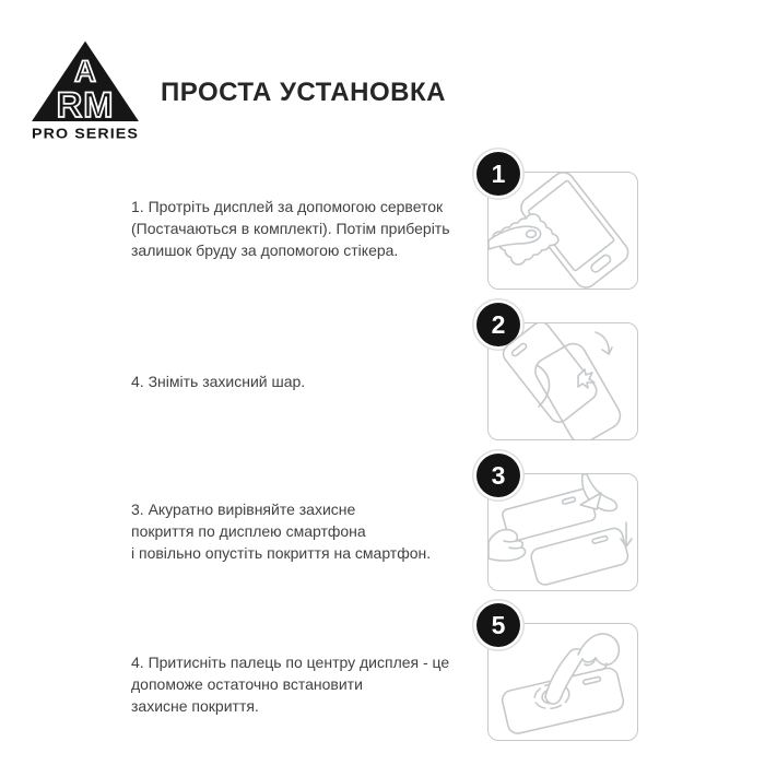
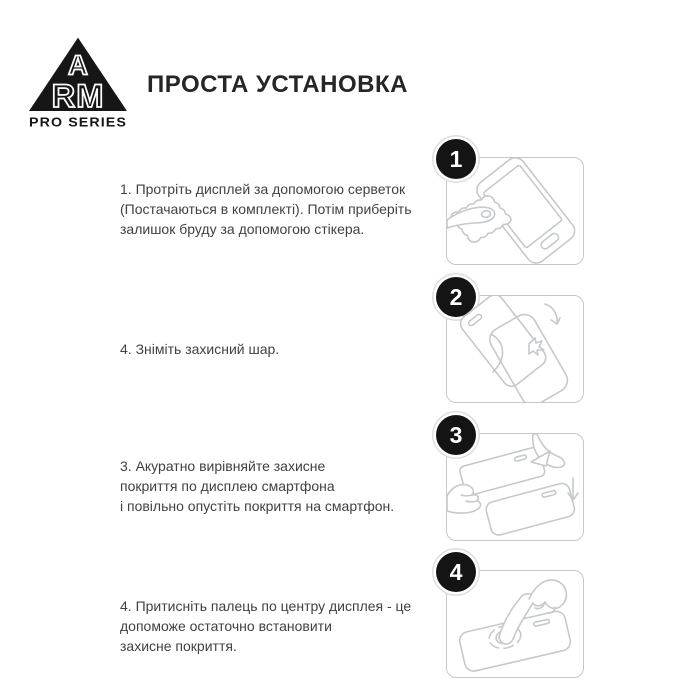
  A
  RM
  PRO SERIES
  ПРОСТА УСТАНОВКА
  1. Протріть дисплей за допомогою серветок
  (Постачаються в комплекті). Потім приберіть
  залишок бруду за допомогою стікера.
  4. Зніміть захисний шар.
  3. Акуратно вирівняйте захисне
  покриття по дисплею смартфона
  і повільно опустіть покриття на смартфон.
  4. Притисніть палець по центру дисплея - це
  допоможе остаточно встановити
  захисне покриття.
  1
  2
  3
- 5
+ 4
